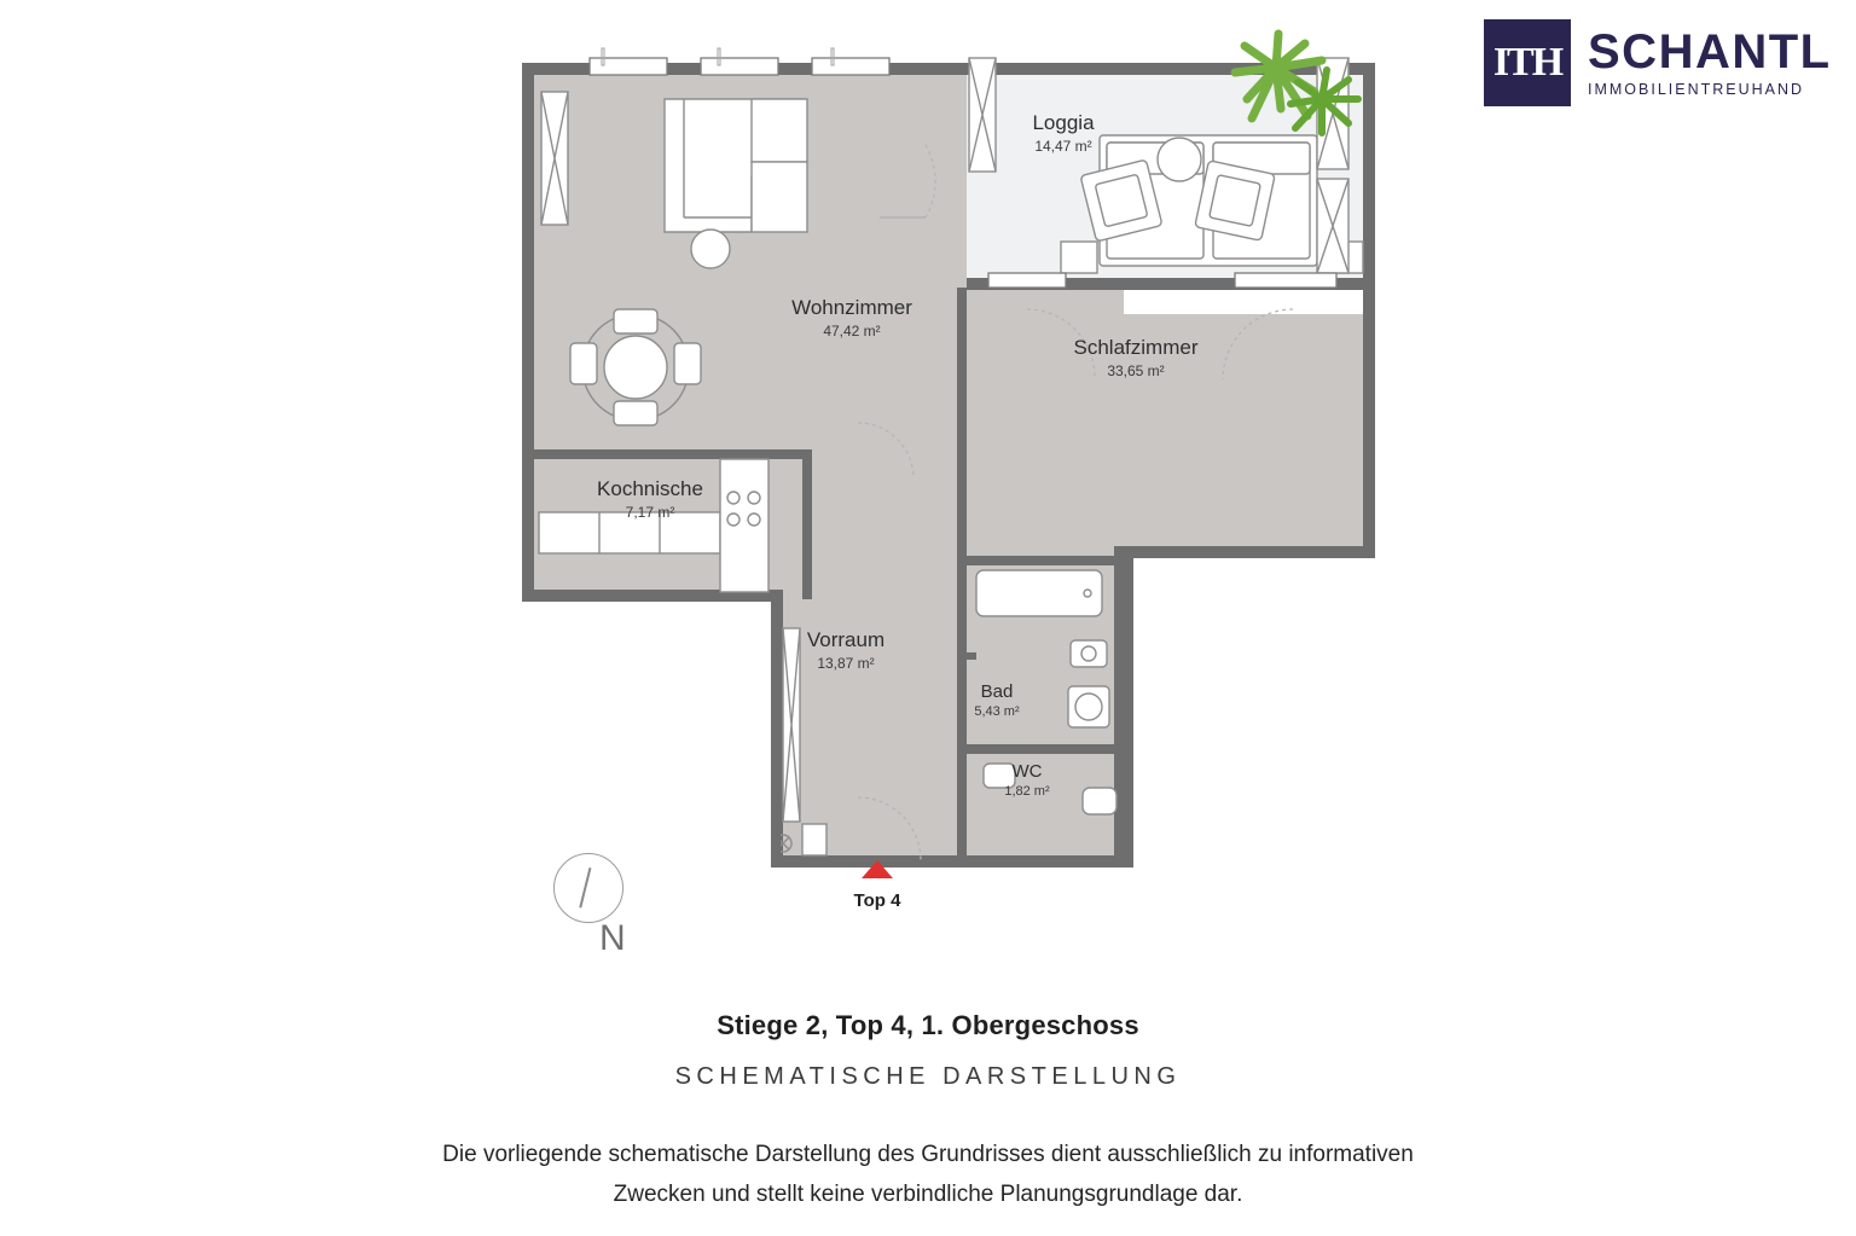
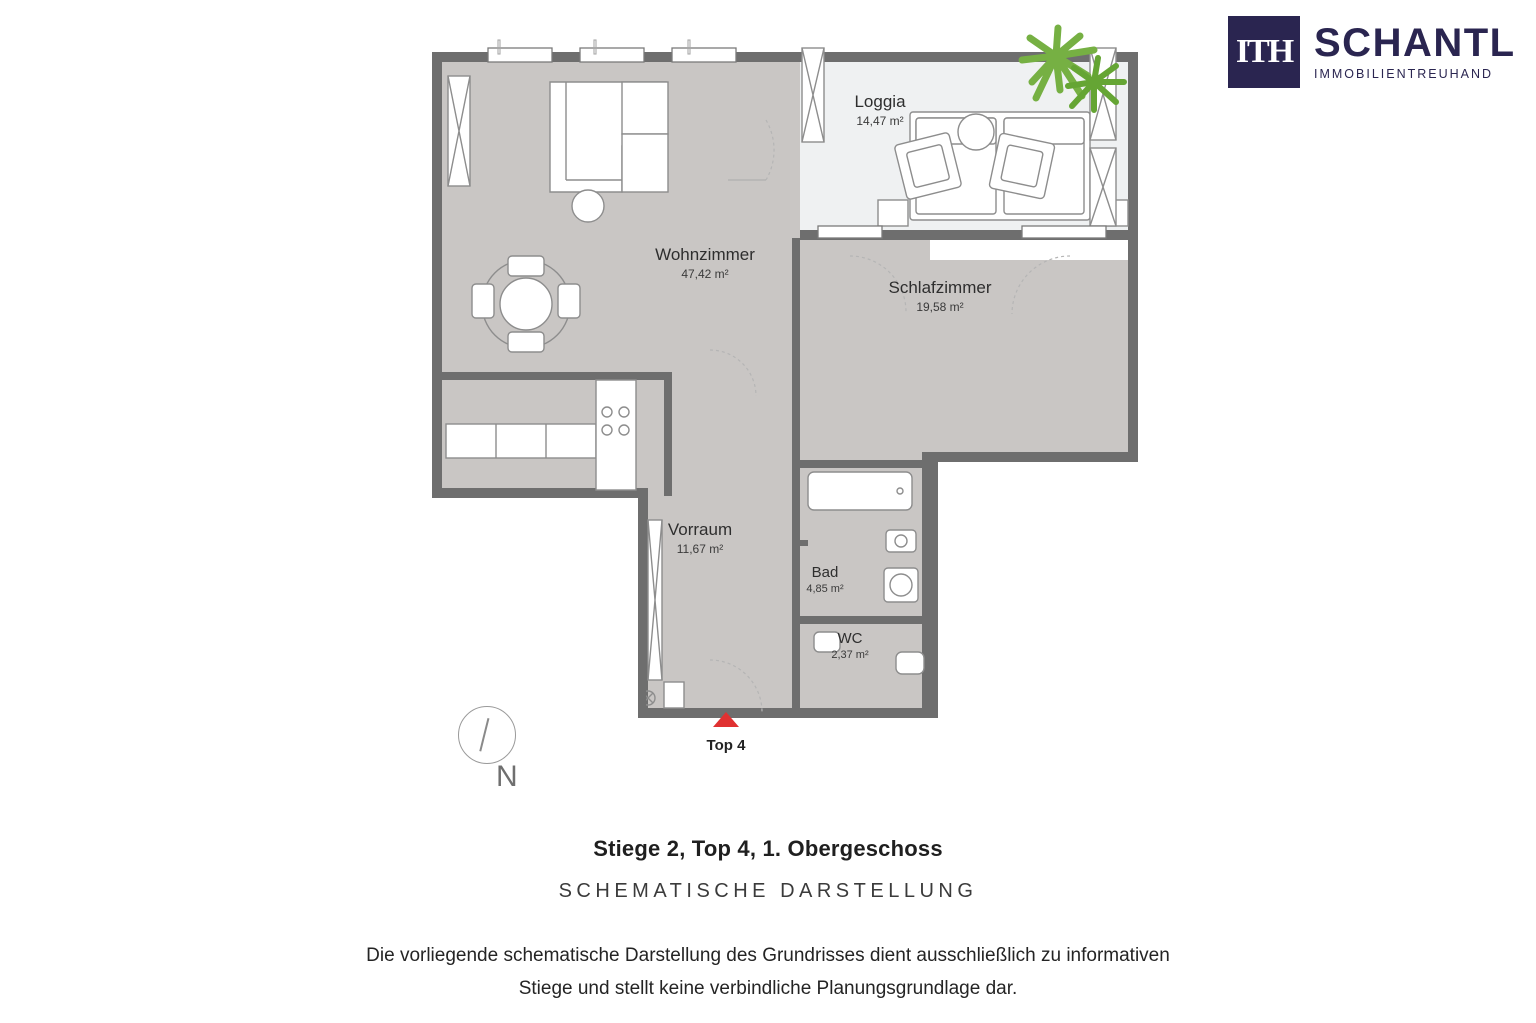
  ITH
  SCHANTL
  IMMOBILIENTREUHAND
  Loggia
  14,47 m²
  Wohnzimmer
  47,42 m²
  Schlafzimmer
- 33,65 m²
+ 19,58 m²
- Kochnische
- 7,17 m²
  Vorraum
- 13,87 m²
+ 11,67 m²
  Bad
- 5,43 m²
+ 4,85 m²
  WC
- 1,82 m²
+ 2,37 m²
  N
  Top 4
  Stiege 2, Top 4, 1. Obergeschoss
  SCHEMATISCHE DARSTELLUNG
  Die vorliegende schematische Darstellung des Grundrisses dient ausschließlich zu informativen
- Zwecken und stellt keine verbindliche Planungsgrundlage dar.
+ Stiege und stellt keine verbindliche Planungsgrundlage dar.
